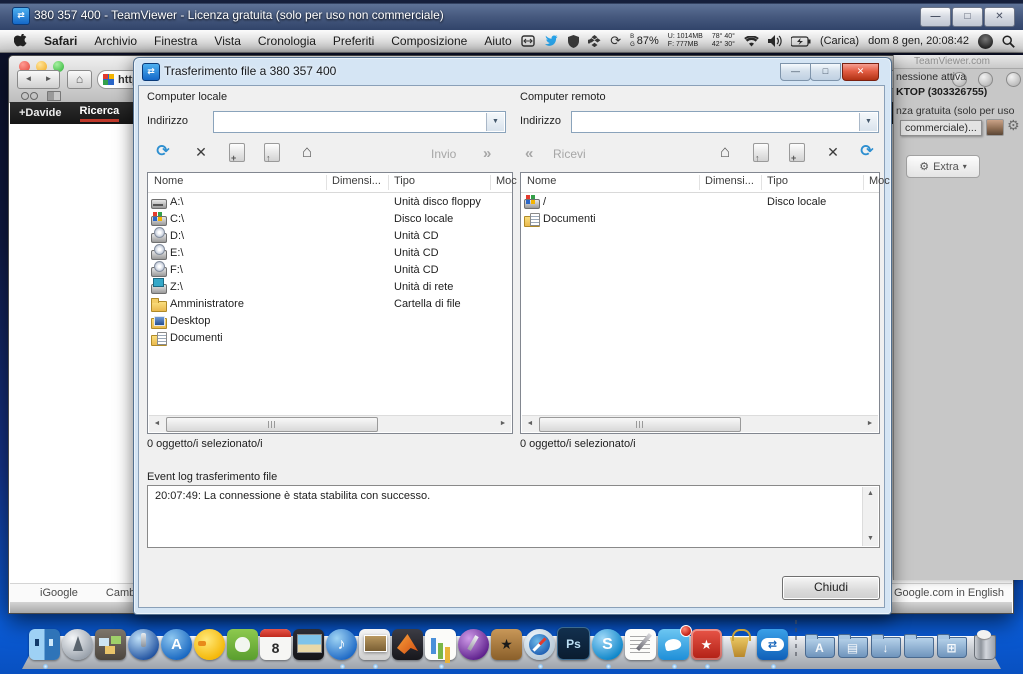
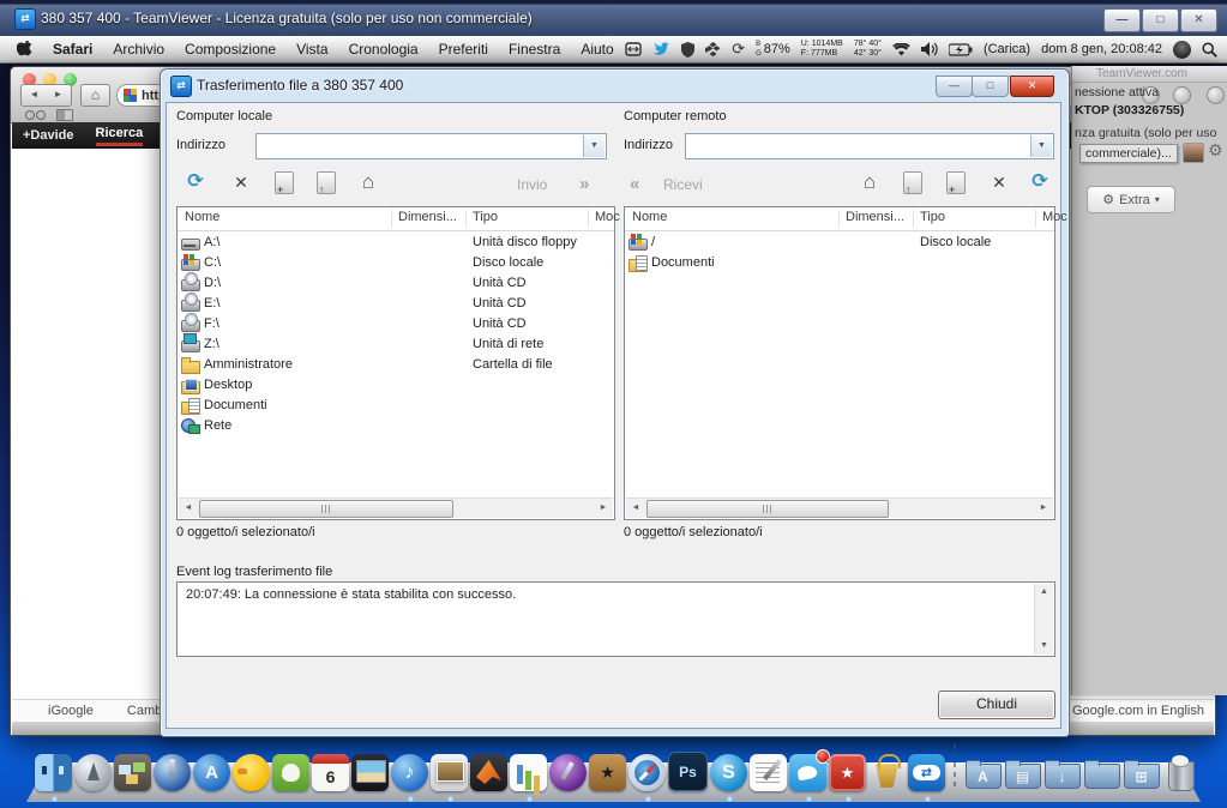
  ⇄
  380 357 400 - TeamViewer - Licenza gratuita (solo per uso non commerciale)
  —
  □
  ✕
  Safari
  Archivio
- Finestra
+ Composizione
  Vista
  Cronologia
  Preferiti
- Composizione
+ Finestra
  Aiuto
  ⟳
  87%
  (Carica)
  dom 8 gen, 20:08:42
  ◄
  ►
  ⌂
  +Davide
  Ricerca
  iGoogle
  Google.com in English
  TeamViewer.com
  nessione attiva
  KTOP (303326755)
  nza gratuita (solo per uso
  commerciale)...
  ⚙
  ⚙
  Extra
  ▾
  ⇄
  Trasferimento file a 380 357 400
  —
  □
  ✕
  Computer locale
  Computer remoto
  Indirizzo
  Indirizzo
  ⟳
  ✕
  +
  ↑
  ⌂
  Invio
  »
  «
  Ricevi
  ⌂
  ↑
  +
  ✕
  ⟳
  Nome
  Dimensi...
  Tipo
  Moc
  A:\
  Unità disco floppy
  C:\
  Disco locale
  D:\
  Unità CD
  E:\
  Unità CD
  F:\
  Unità CD
  Z:\
  Unità di rete
  Amministratore
  Cartella di file
  Desktop
  Documenti
+ Rete
  Nome
  Dimensi...
  Tipo
  Moc
  /
  Disco locale
  Documenti
  0 oggetto/i selezionato/i
  0 oggetto/i selezionato/i
  Event log trasferimento file
  20:07:49: La connessione è stata stabilita con successo.
  Chiudi
  A
- 8
+ 6
  ♪
  ★
  Ps
  S
  ★
  ⇄
  A
  ▤
  ↓
  ⊞
